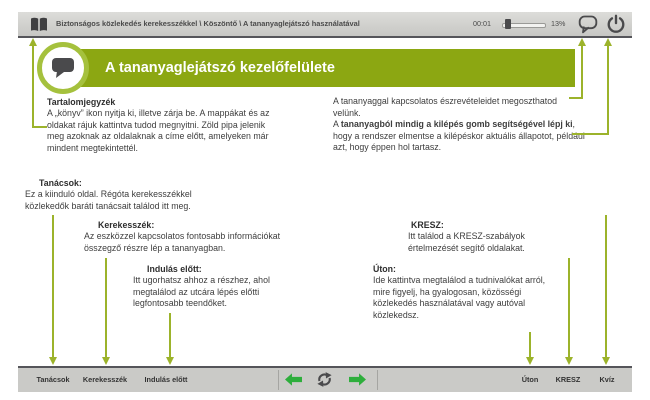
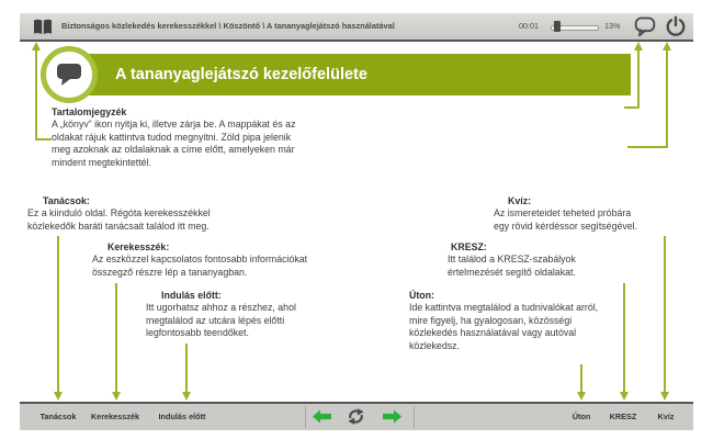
  Biztonságos közlekedés kerekesszékkel \ Köszöntő \ A tananyaglejátszó használatával
  00:01
  13%
  A tananyaglejátszó kezelőfelülete
  Tartalomjegyzék
  A „könyv” ikon nyitja ki, illetve zárja be. A mappákat és az
  oldakat rájuk kattintva tudod megnyitni. Zöld pipa jelenik
  meg azoknak az oldalaknak a címe előtt, amelyeken már
  mindent megtekintettél.
- A tananyaggal kapcsolatos észrevételeidet megoszthatod
- velünk.
- A tananyagból mindig a kilépés gomb segítségével lépj ki, hogy a rendszer elmentse a kilépéskor aktuális állapotot, például azt, hogy éppen hol tartasz.
  Tanácsok:
  Ez a kiinduló oldal. Régóta kerekesszékkel
  közlekedők baráti tanácsait találod itt meg.
  Kerekesszék:
  Az eszközzel kapcsolatos fontosabb információkat
  összegző részre lép a tananyagban.
  Indulás előtt:
  Itt ugorhatsz ahhoz a részhez, ahol
  megtalálod az utcára lépés előtti
  legfontosabb teendőket.
+ Kvíz:
+ Az ismereteidet teheted próbára
+ egy rövid kérdéssor segítségével.
  KRESZ:
  Itt találod a KRESZ-szabályok
  értelmezését segítő oldalakat.
  Úton:
  Ide kattintva megtalálod a tudnivalókat arról,
  mire figyelj, ha gyalogosan, közösségi
  közlekedés használatával vagy autóval
  közlekedsz.
  Tanácsok
  Kerekesszék
  Indulás előtt
  Úton
  KRESZ
  Kvíz
